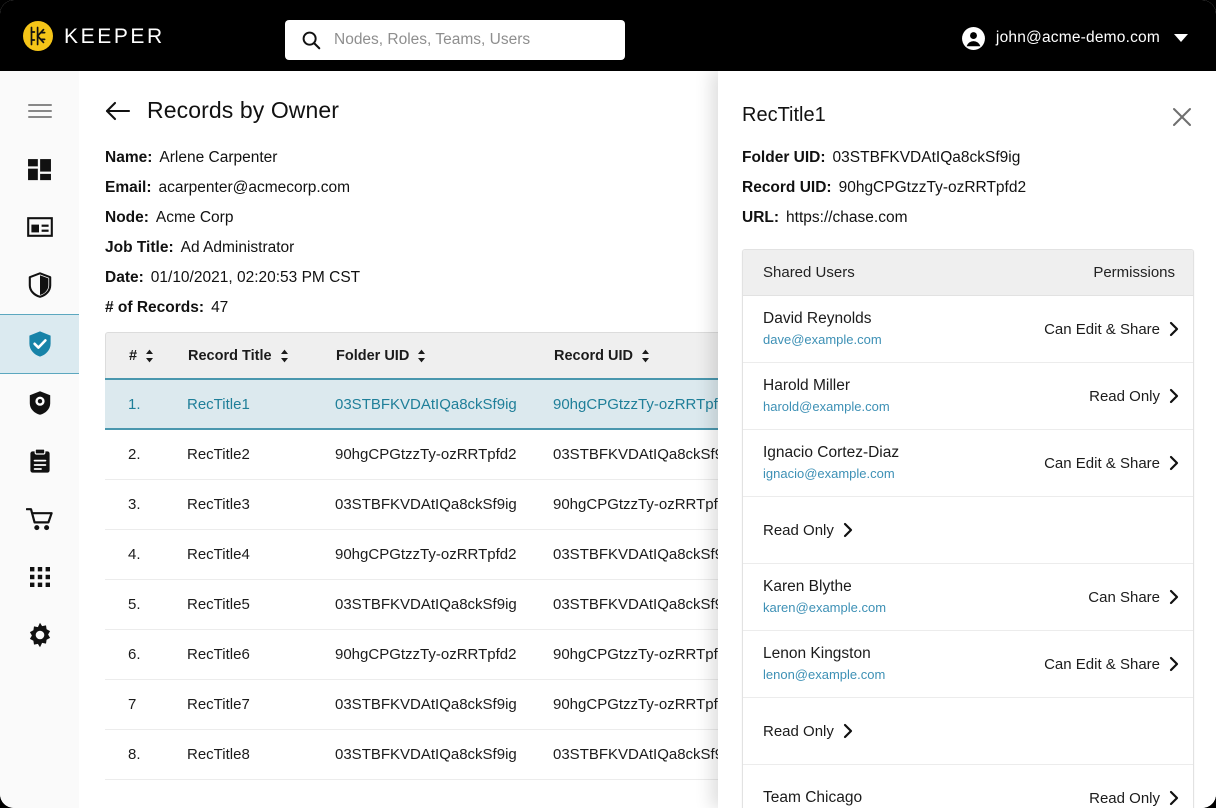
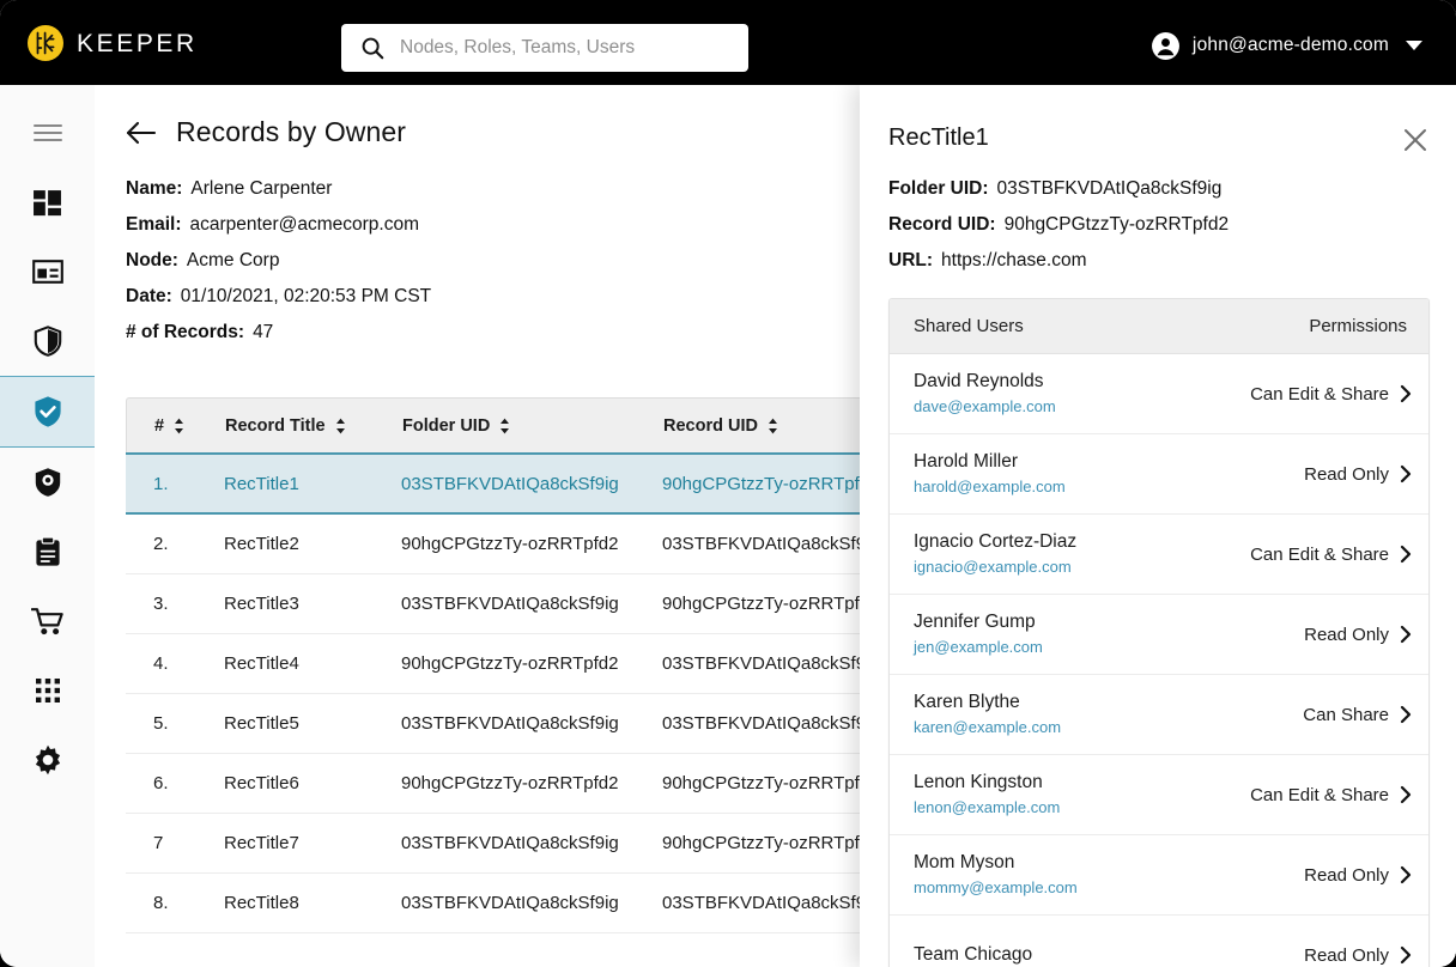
  KEEPER
  Nodes, Roles, Teams, Users
  john@acme-demo.com
  Records by Owner
  Name:
  Arlene Carpenter
  Email:
  acarpenter@acmecorp.com
  Node:
  Acme Corp
- Job Title:
- Ad Administrator
  Date:
  01/10/2021, 02:20:53 PM CST
  # of Records:
  47
  #
  Record Title
  Folder UID
  Record UID
  1.
  RecTitle1
  03STBFKVDAtIQa8ckSf9ig
  90hgCPGtzzTy-ozRRTpf
  2.
  RecTitle2
  90hgCPGtzzTy-ozRRTpfd2
  03STBFKVDAtIQa8ckSf
  3.
  RecTitle3
  03STBFKVDAtIQa8ckSf9ig
  90hgCPGtzzTy-ozRRTpf
  4.
  RecTitle4
  90hgCPGtzzTy-ozRRTpfd2
  03STBFKVDAtIQa8ckSf
  5.
  RecTitle5
  03STBFKVDAtIQa8ckSf9ig
  03STBFKVDAtIQa8ckSf
  6.
  RecTitle6
  90hgCPGtzzTy-ozRRTpfd2
  90hgCPGtzzTy-ozRRTpf
  7
  RecTitle7
  03STBFKVDAtIQa8ckSf9ig
  90hgCPGtzzTy-ozRRTpf
  8.
  RecTitle8
  03STBFKVDAtIQa8ckSf9ig
  03STBFKVDAtIQa8ckSf
  RecTitle1
  Folder UID:
  03STBFKVDAtIQa8ckSf9ig
  Record UID:
  90hgCPGtzzTy-ozRRTpfd2
  URL:
  https://chase.com
  Shared Users
  Permissions
  David Reynolds
  dave@example.com
  Can Edit & Share
  Harold Miller
  harold@example.com
  Read Only
  Ignacio Cortez-Diaz
  ignacio@example.com
  Can Edit & Share
+ Jennifer Gump
+ jen@example.com
  Read Only
  Karen Blythe
  karen@example.com
  Can Share
  Lenon Kingston
  lenon@example.com
  Can Edit & Share
+ Mom Myson
+ mommy@example.com
  Read Only
  Team Chicago
  Read Only
